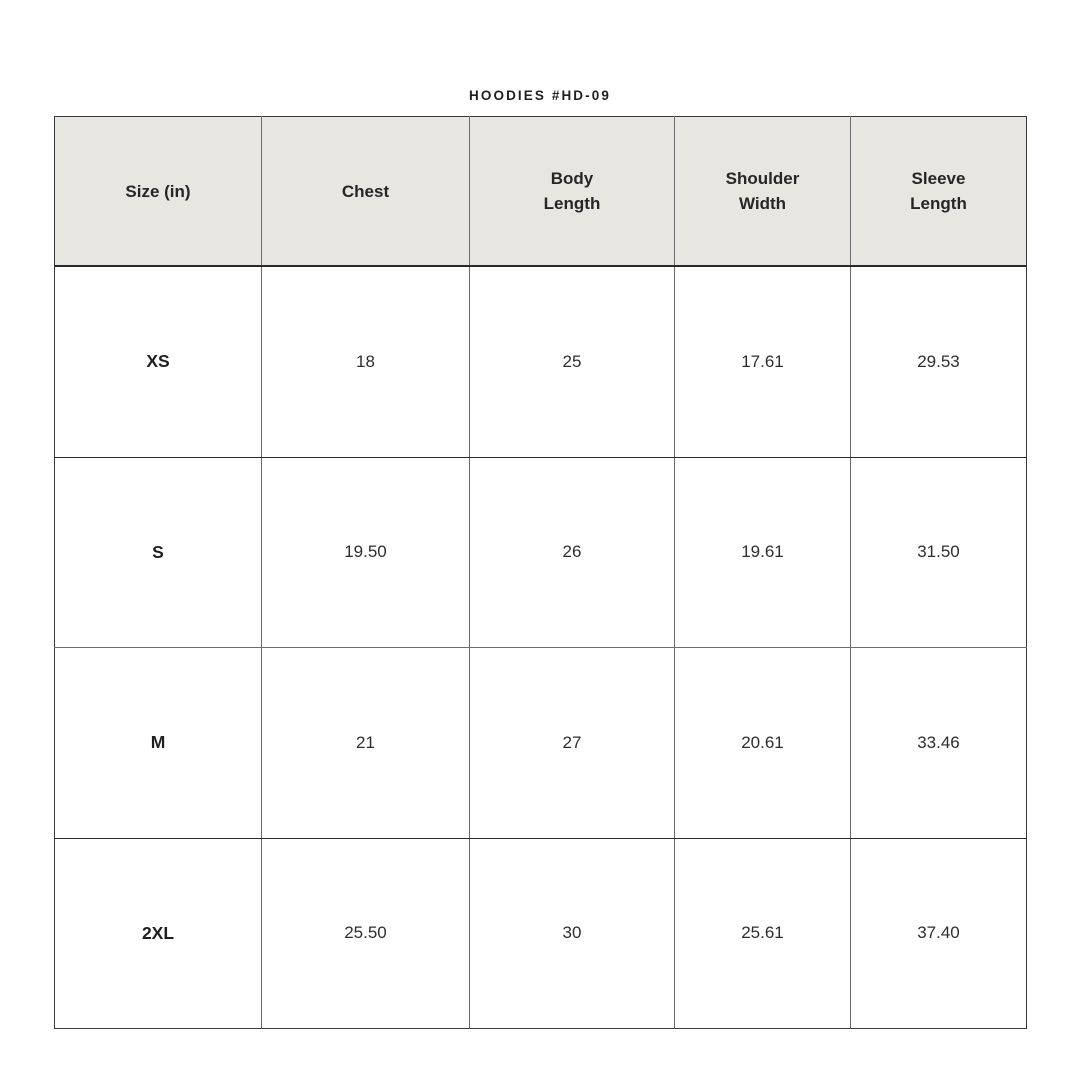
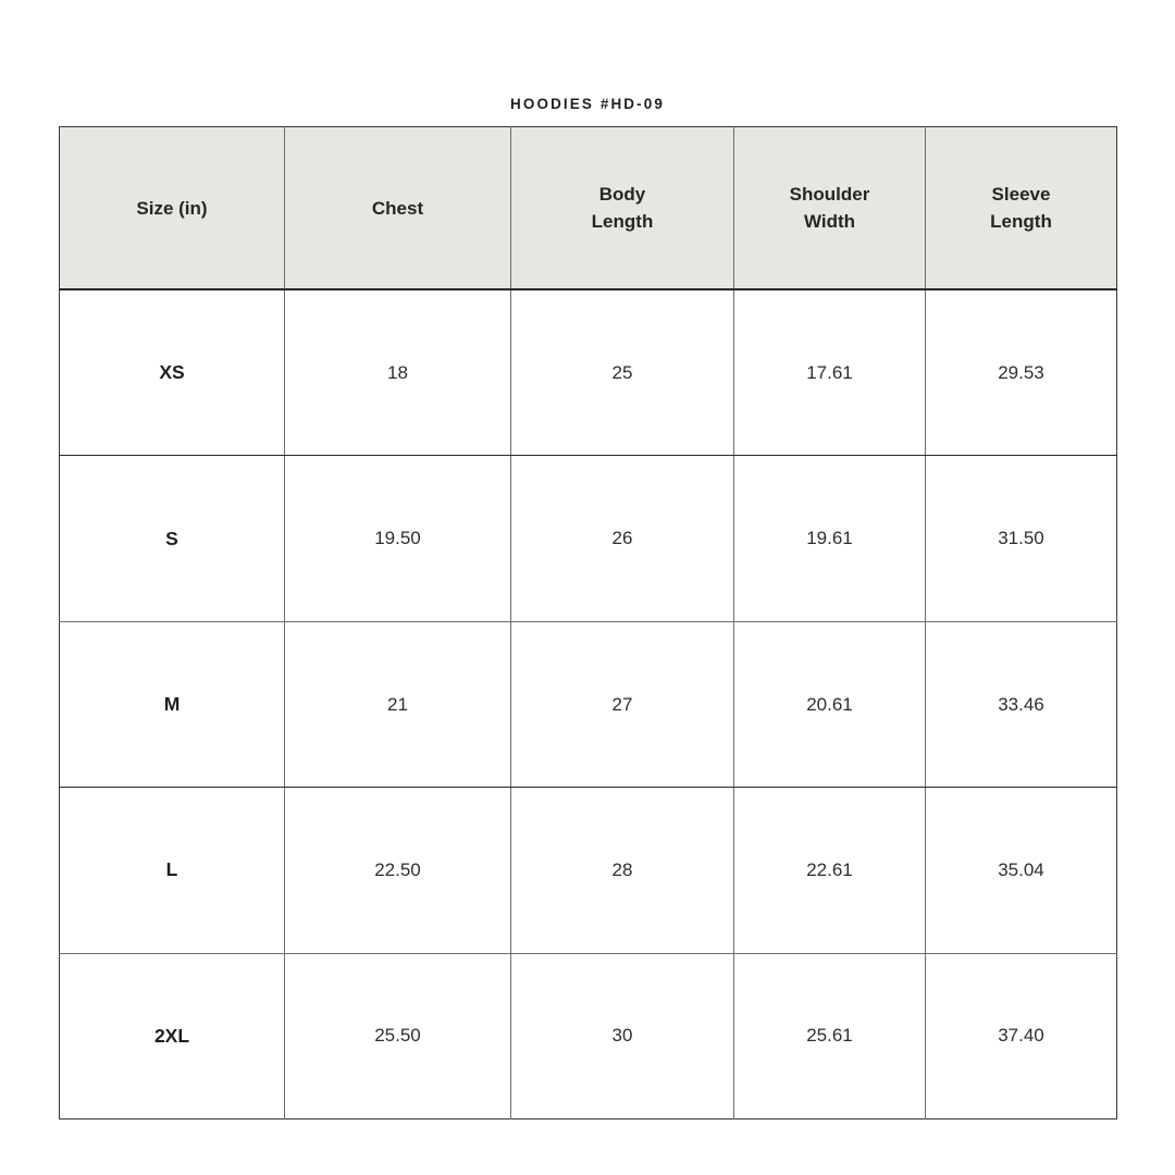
  HOODIES #HD-09
  Size (in)	Chest	Body Length	Shoulder Width	Sleeve Length
  XS	18	25	17.61	29.53
  S	19.50	26	19.61	31.50
  M	21	27	20.61	33.46
+ L	22.50	28	22.61	35.04
  2XL	25.50	30	25.61	37.40
